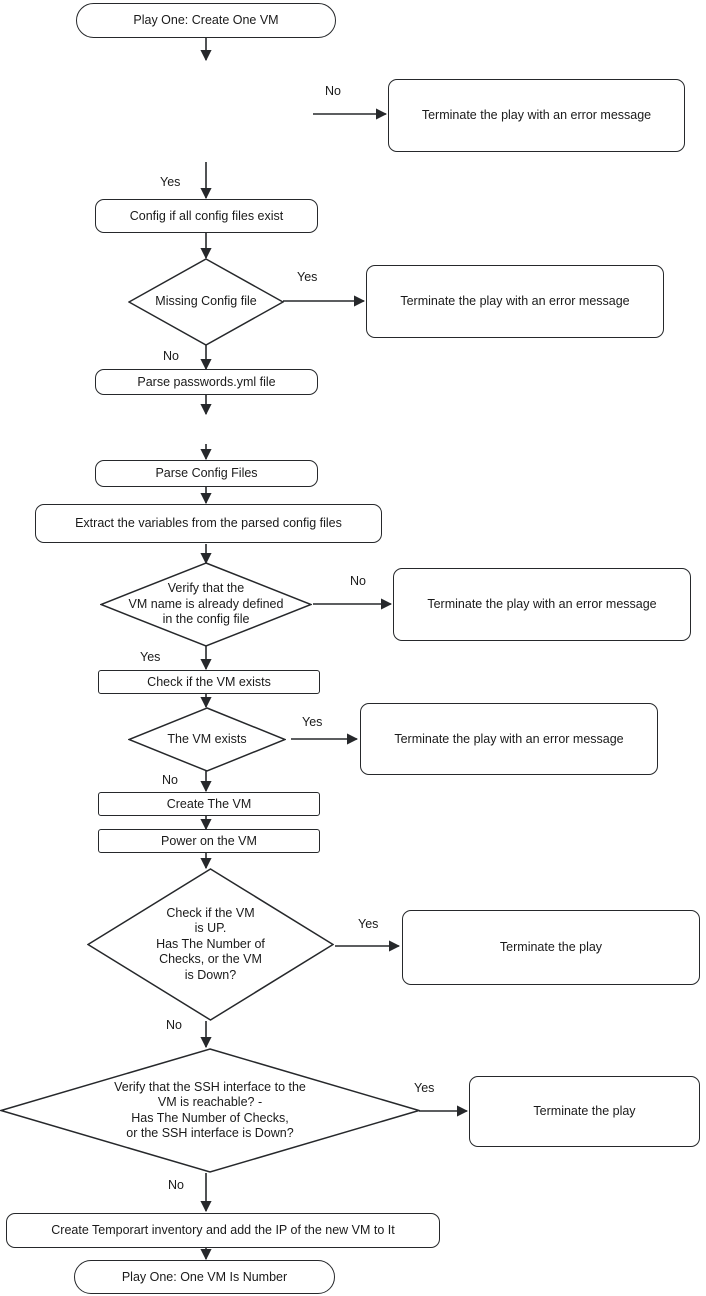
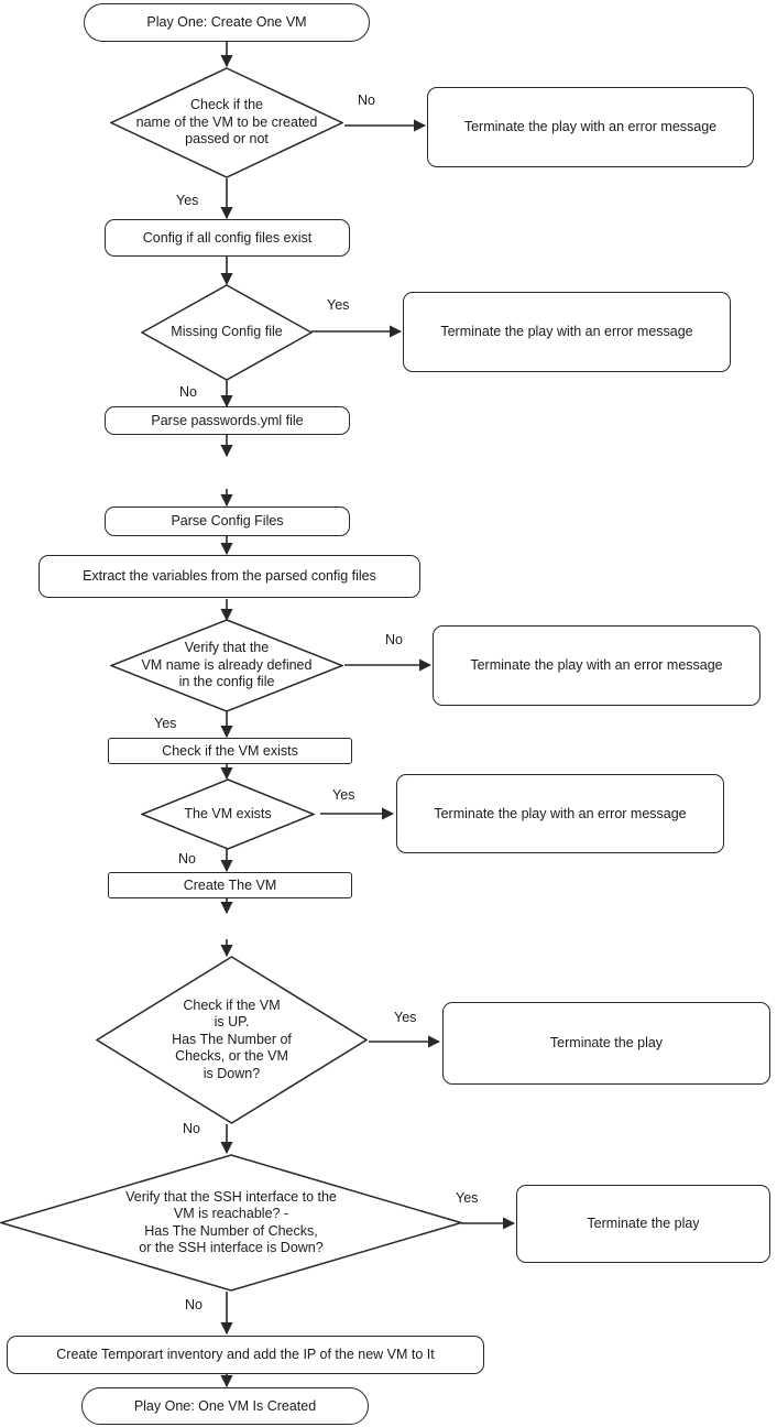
  Play One: Create One VM
+ Check if the
+ name of the VM to be created
+ passed or not
  Terminate the play with an error message
  Config if all config files exist
  Missing Config file
  Terminate the play with an error message
  Parse passwords.yml file
  Parse Config Files
  Extract the variables from the parsed config files
  Verify that the
  VM name is already defined
  in the config file
  Terminate the play with an error message
  Check if the VM exists
  The VM exists
  Terminate the play with an error message
  Create The VM
- Power on the VM
  Check if the VM
  is UP.
  Has The Number of
  Checks, or the VM
  is Down?
  Terminate the play
  Verify that the SSH interface to the
  VM is reachable? -
  Has The Number of Checks,
  or the SSH interface is Down?
  Terminate the play
  Create Temporart inventory and add the IP of the new VM to It
- Play One: One VM Is Number
+ Play One: One VM Is Created
  No
  Yes
  Yes
  No
  No
  Yes
  Yes
  No
  Yes
  No
  Yes
  No
